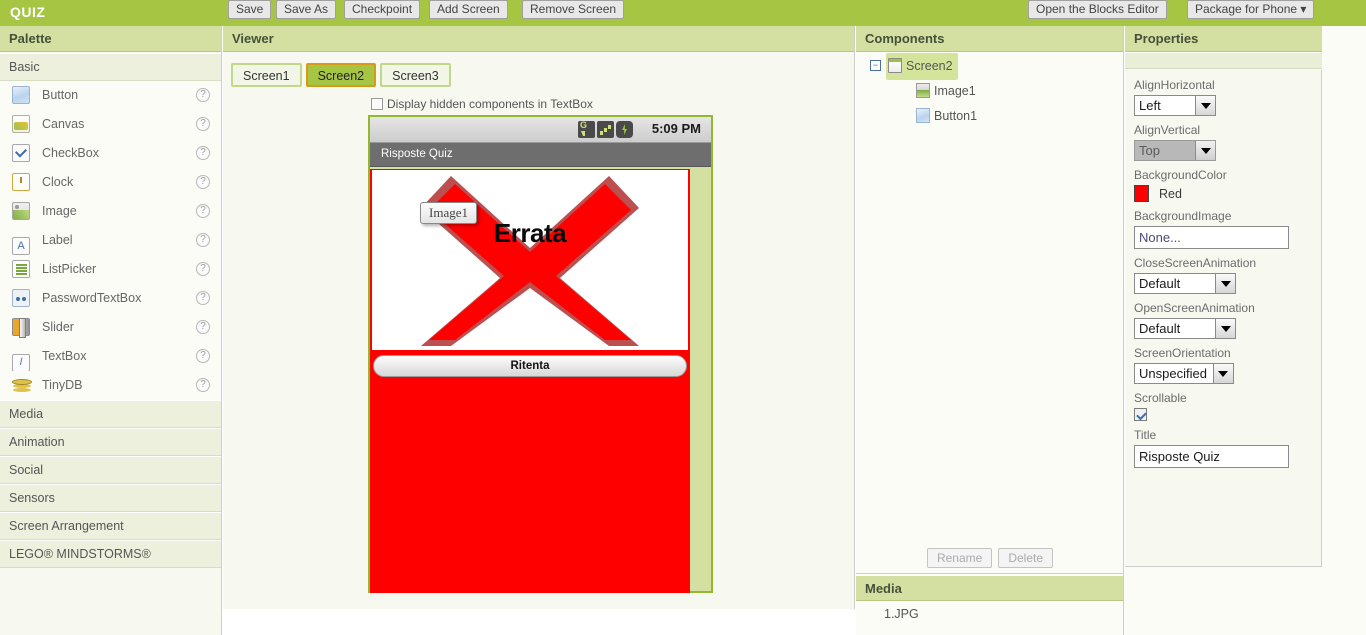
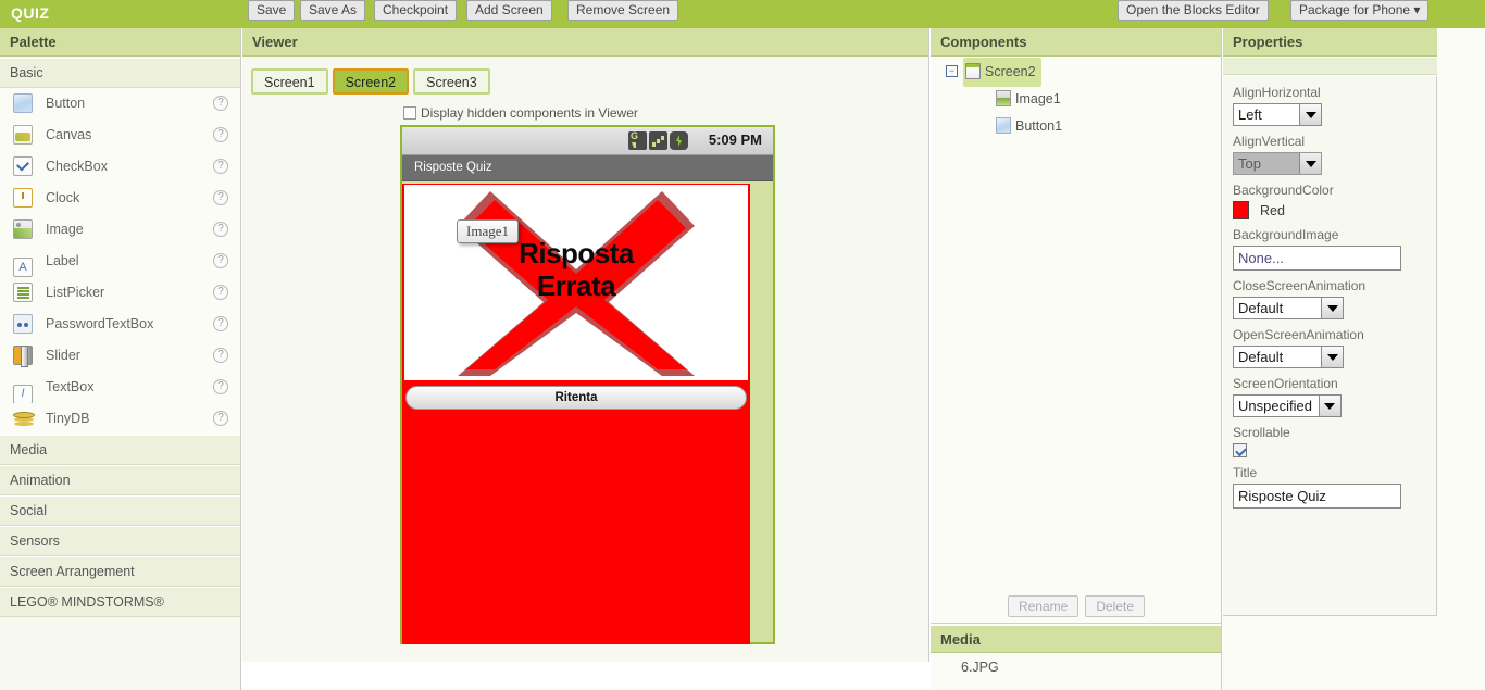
  QUIZ
  Save
  Save As
  Checkpoint
  Add Screen
  Remove Screen
  Open the Blocks Editor
  Package for Phone ▾
  Palette
  Basic
  Button
  ?
  Canvas
  ?
  CheckBox
  ?
  Clock
  ?
  Image
  ?
  ALabel
  ?
  ListPicker
  ?
  PasswordTextBox
  ?
  Slider
  ?
  ITextBox
  ?
  TinyDB
  ?
  Media
  Animation
  Social
  Sensors
  Screen Arrangement
  LEGO® MINDSTORMS®
  Viewer
  Screen1 Screen2 Screen3
- Display hidden components in TextBox
+ Display hidden components in Viewer
  5:09 PM
  Risposte Quiz
+ Risposta
  Errata
  Image1
  Ritenta
  Components
  −
  Screen2
  Image1
  Button1
  Rename Delete
  Media
- 1.JPG
+ 6.JPG
  Properties
  AlignHorizontal
  Left
  AlignVertical
  Top
  BackgroundColor
  Red
  BackgroundImage
  None...
  CloseScreenAnimation
  Default
  OpenScreenAnimation
  Default
  ScreenOrientation
  Unspecified
  Scrollable
  Title
  Risposte Quiz
